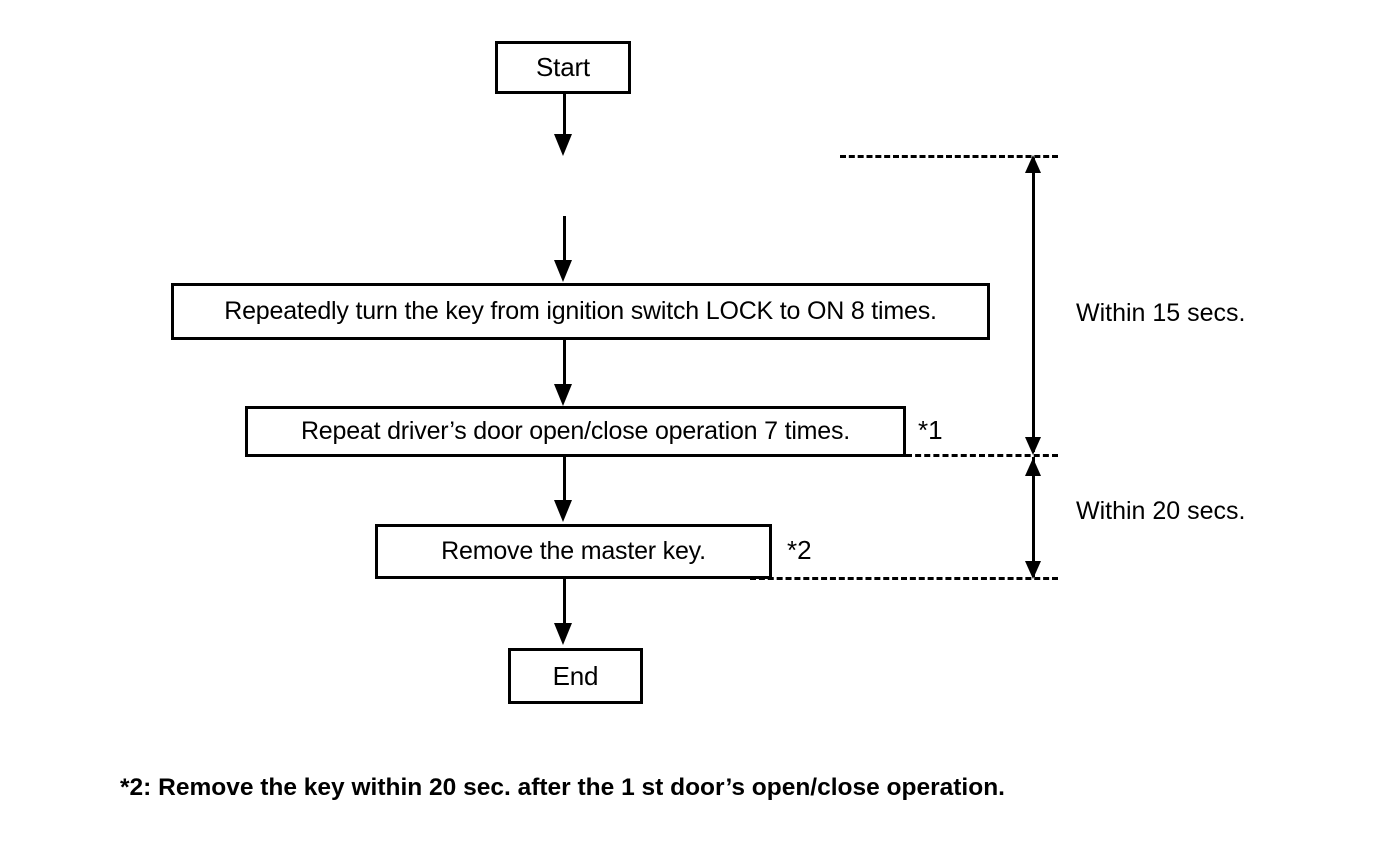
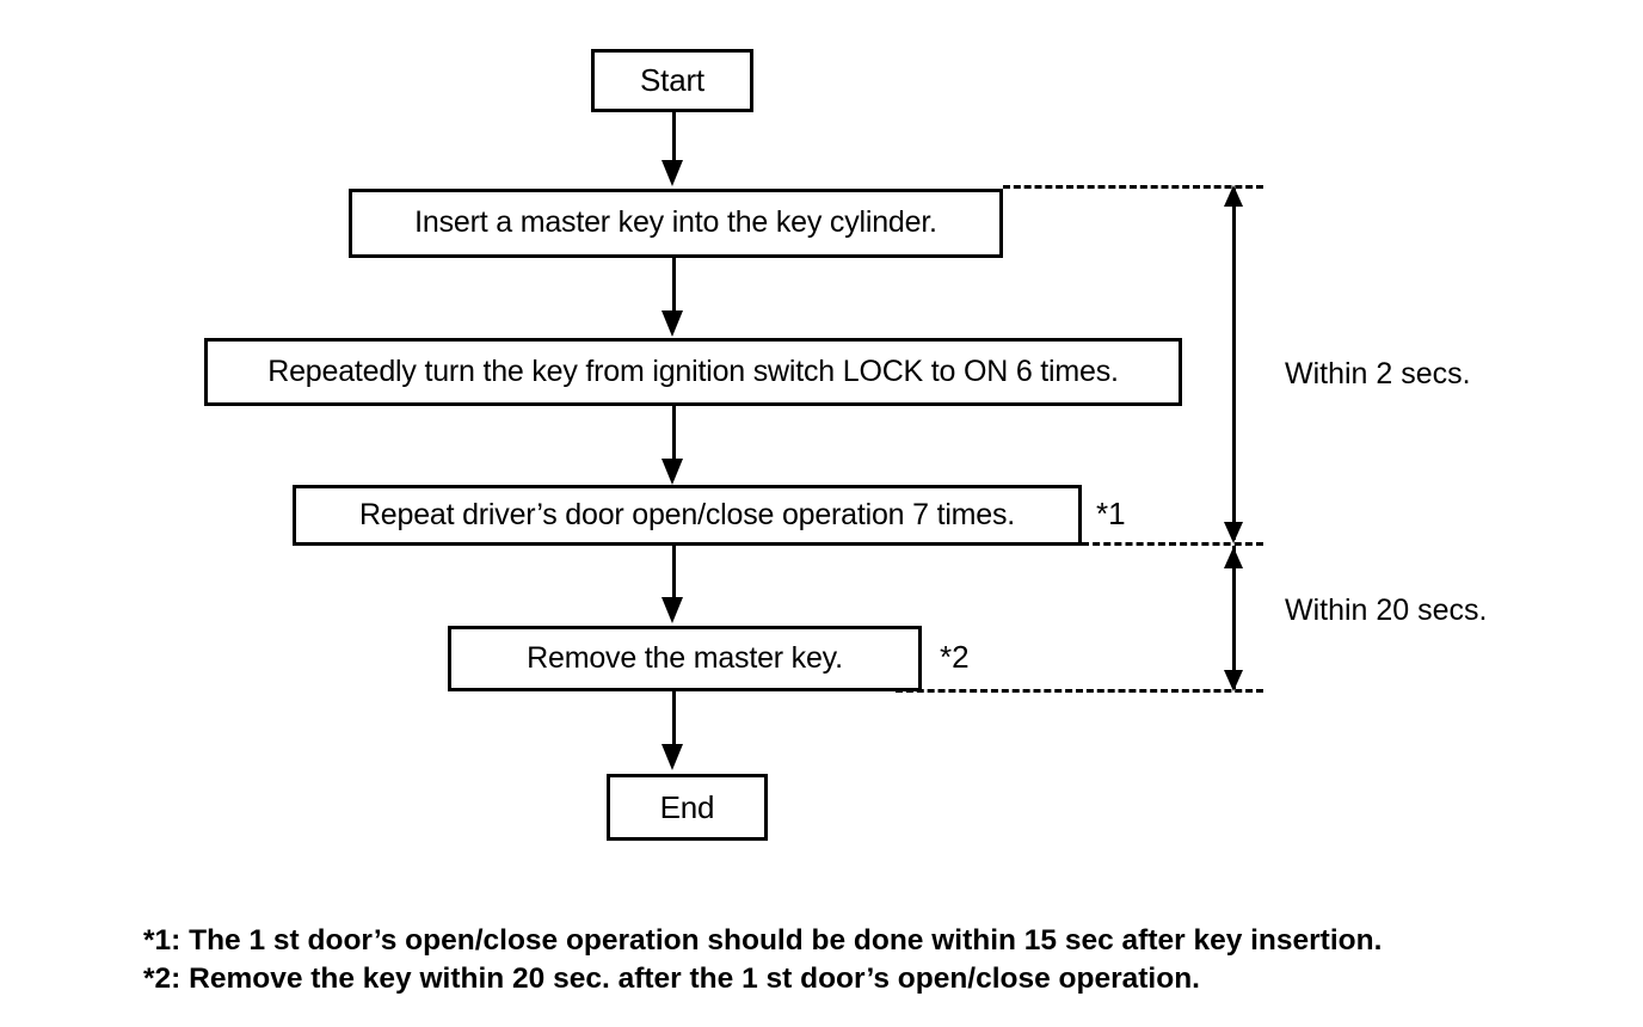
  Start
+ Insert a master key into the key cylinder.
- Repeatedly turn the key from ignition switch LOCK to ON 8 times.
+ Repeatedly turn the key from ignition switch LOCK to ON 6 times.
  Repeat driver’s door open/close operation 7 times.
  *1
  Remove the master key.
  *2
  End
- Within 15 secs.
+ Within 2 secs.
  Within 20 secs.
+ *1: The 1 st door’s open/close operation should be done within 15 sec after key insertion.
  *2: Remove the key within 20 sec. after the 1 st door’s open/close operation.
